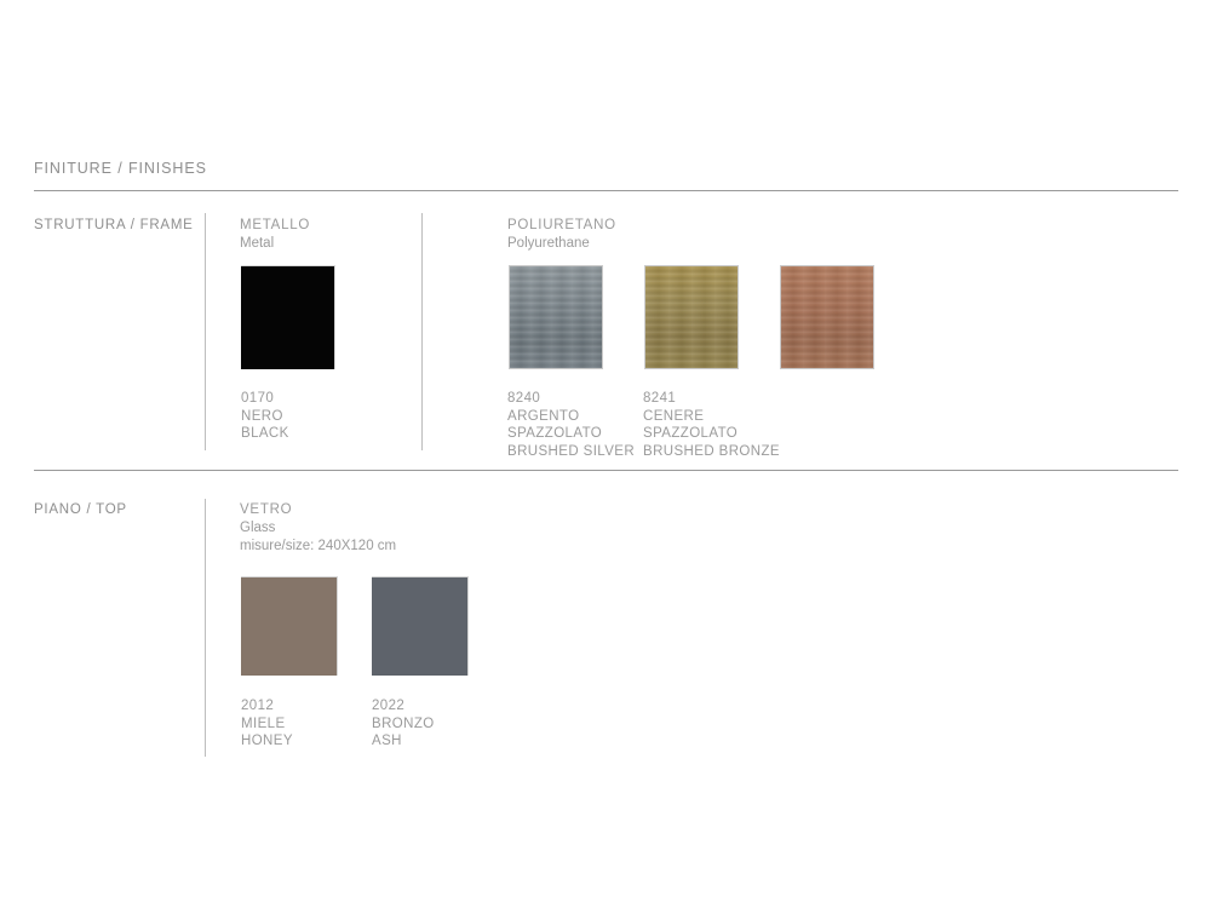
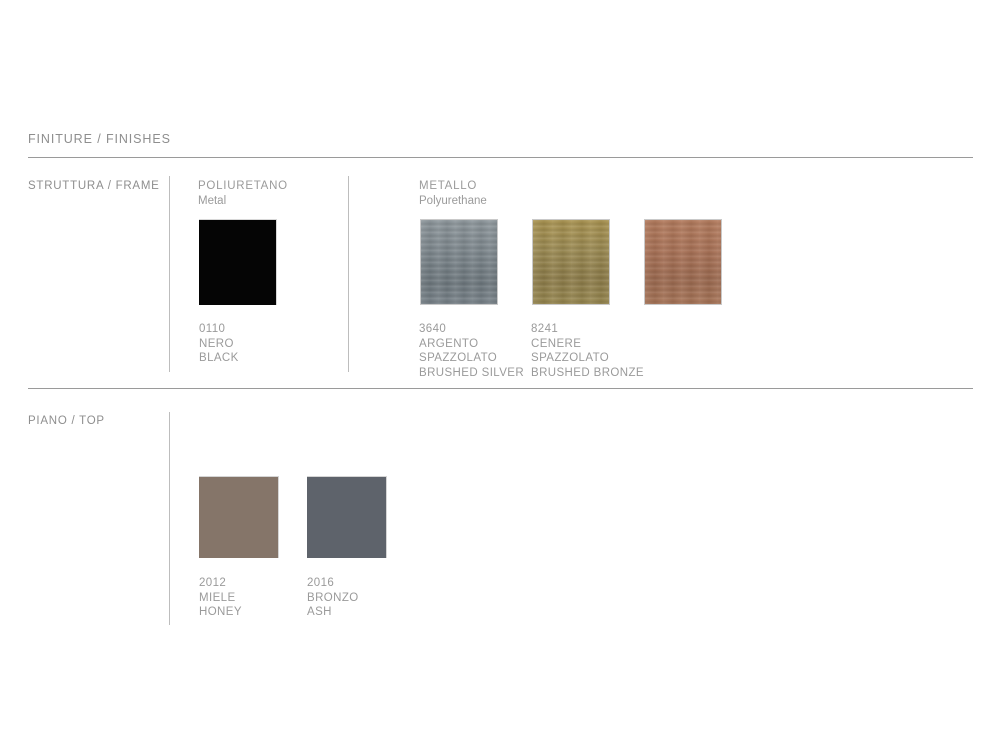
  FINITURE / FINISHES
  STRUTTURA / FRAME
- METALLO
+ POLIURETANO
  Metal
- 0170
+ 0110
  NERO
  BLACK
- POLIURETANO
+ METALLO
  Polyurethane
- 8240
+ 3640
  ARGENTO
  SPAZZOLATO
  BRUSHED SILVER
  8241
  CENERE
  SPAZZOLATO
  BRUSHED BRONZE
  PIANO / TOP
- VETRO
- Glass
- misure/size: 240X120 cm
  2012
  MIELE
  HONEY
- 2022
+ 2016
  BRONZO
  ASH
